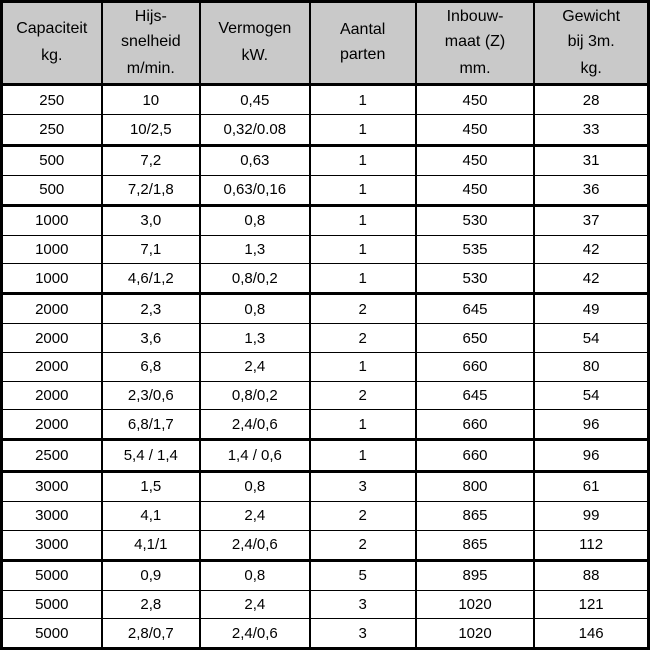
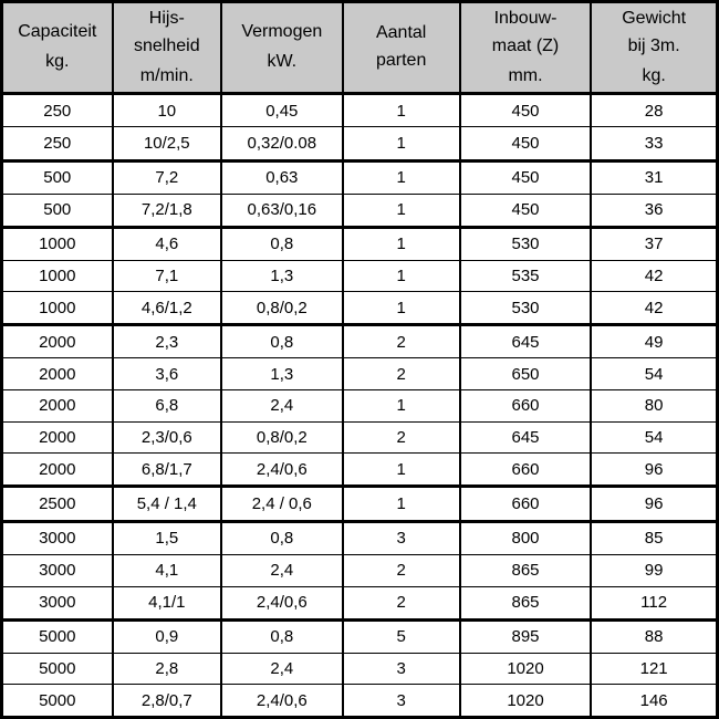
  Capaciteit kg.	Hijs- snelheid m/min.	Vermogen kW.	Aantal parten	Inbouw- maat (Z) mm.	Gewicht bij 3m. kg.
  250	10	0,45	1	450	28
  250	10/2,5	0,32/0.08	1	450	33
  500	7,2	0,63	1	450	31
  500	7,2/1,8	0,63/0,16	1	450	36
- 1000	3,0	0,8	1	530	37
+ 1000	4,6	0,8	1	530	37
  1000	7,1	1,3	1	535	42
  1000	4,6/1,2	0,8/0,2	1	530	42
  2000	2,3	0,8	2	645	49
  2000	3,6	1,3	2	650	54
  2000	6,8	2,4	1	660	80
  2000	2,3/0,6	0,8/0,2	2	645	54
  2000	6,8/1,7	2,4/0,6	1	660	96
- 2500	5,4 / 1,4	1,4 / 0,6	1	660	96
+ 2500	5,4 / 1,4	2,4 / 0,6	1	660	96
- 3000	1,5	0,8	3	800	61
+ 3000	1,5	0,8	3	800	85
  3000	4,1	2,4	2	865	99
  3000	4,1/1	2,4/0,6	2	865	112
  5000	0,9	0,8	5	895	88
  5000	2,8	2,4	3	1020	121
  5000	2,8/0,7	2,4/0,6	3	1020	146
